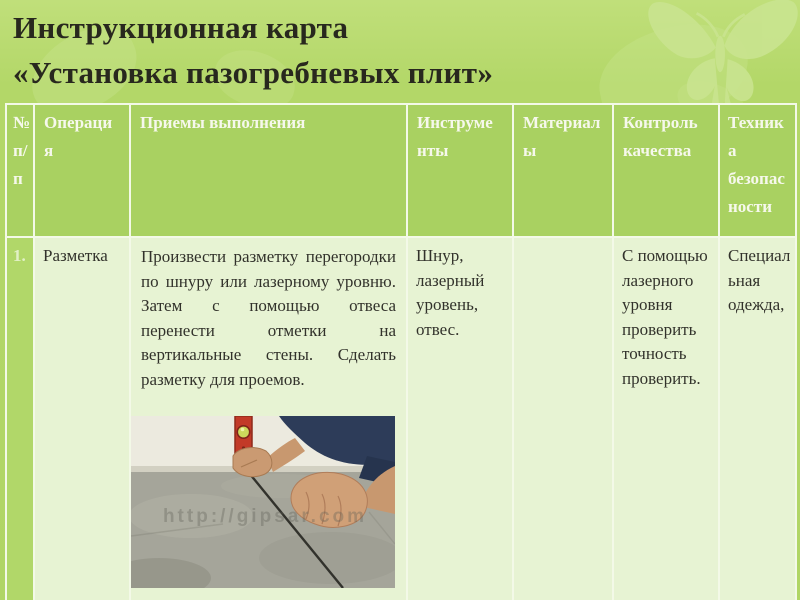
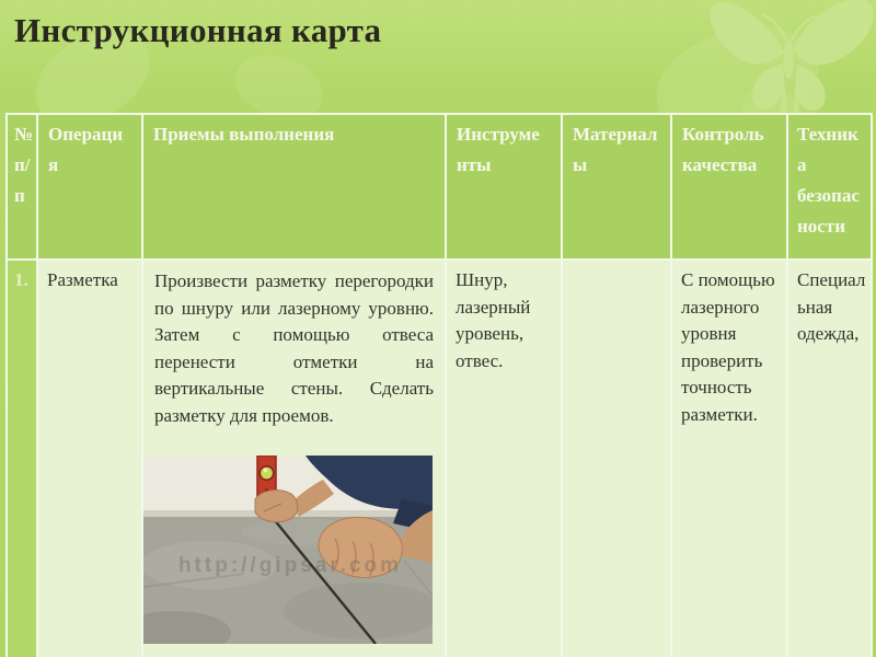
  Инструкционная карта
- «Установка пазогребневых плит»
  № п/п	Операция	Приемы выполнения	Инструменты	Материалы	Контроль качества	Техника безопасности
- 1.	Разметка	Произвести разметку перегородки по шнуру или лазерному уровню. Затем с помощью отвеса перенести отметки на вертикальные стены. Сделать разметку для проемов. http://gipsar.com	Шнур, лазерный уровень, отвес.		С помощью лазерного уровня проверить точность проверить.	Специальная одежда,
+ 1.	Разметка	Произвести разметку перегородки по шнуру или лазерному уровню. Затем с помощью отвеса перенести отметки на вертикальные стены. Сделать разметку для проемов. http://gipsar.com	Шнур, лазерный уровень, отвес.		С помощью лазерного уровня проверить точность разметки.	Специальная одежда,
